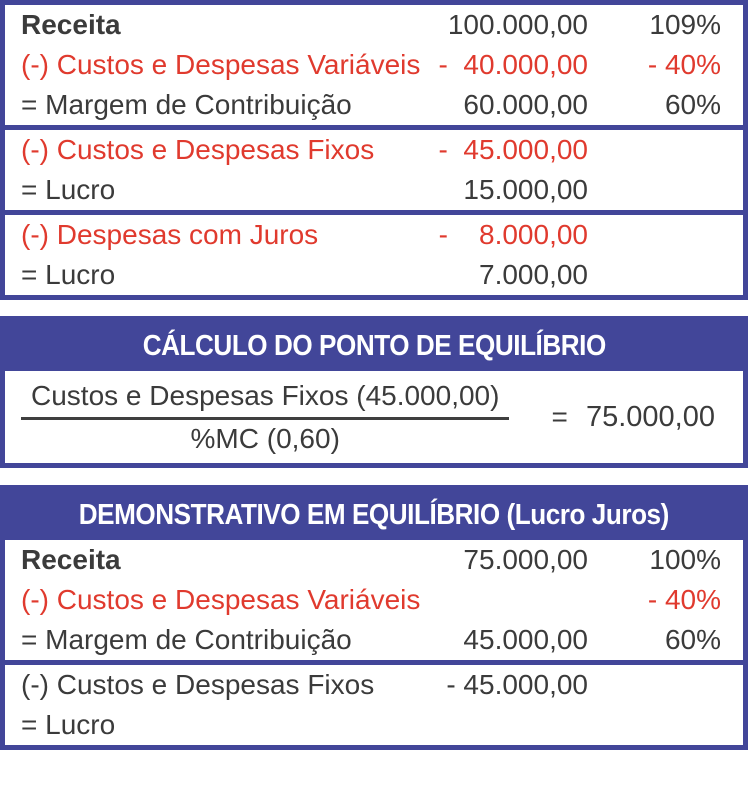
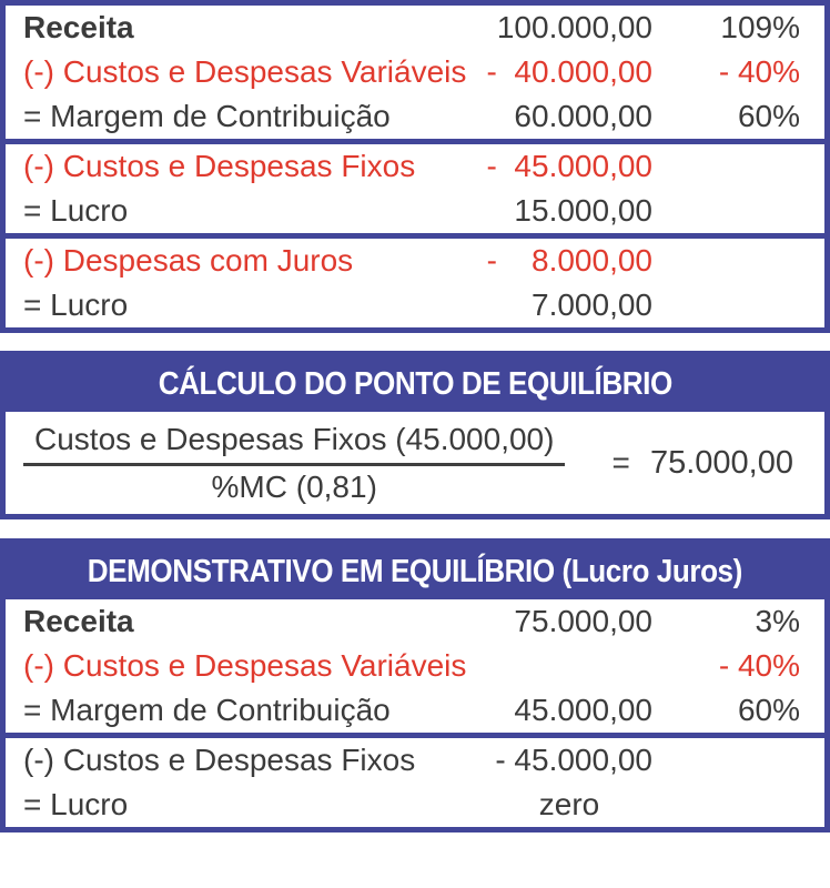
  Receita
  100.000,00
  109%
  (-) Custos e Despesas Variáveis
  - 40.000,00
  - 40%
  = Margem de Contribuição
  60.000,00
  60%
  (-) Custos e Despesas Fixos
  - 45.000,00
  = Lucro
  15.000,00
  (-) Despesas com Juros
  - 8.000,00
  = Lucro
  7.000,00
  CÁLCULO DO PONTO DE EQUILÍBRIO
  Custos e Despesas Fixos (45.000,00)
- %MC (0,60)
+ %MC (0,81)
  =
  75.000,00
  DEMONSTRATIVO EM EQUILÍBRIO (Lucro Juros)
  Receita
  75.000,00
- 100%
+ 3%
  (-) Custos e Despesas Variáveis
  - 40%
  = Margem de Contribuição
  45.000,00
  60%
  (-) Custos e Despesas Fixos
  - 45.000,00
  = Lucro
+ zero
